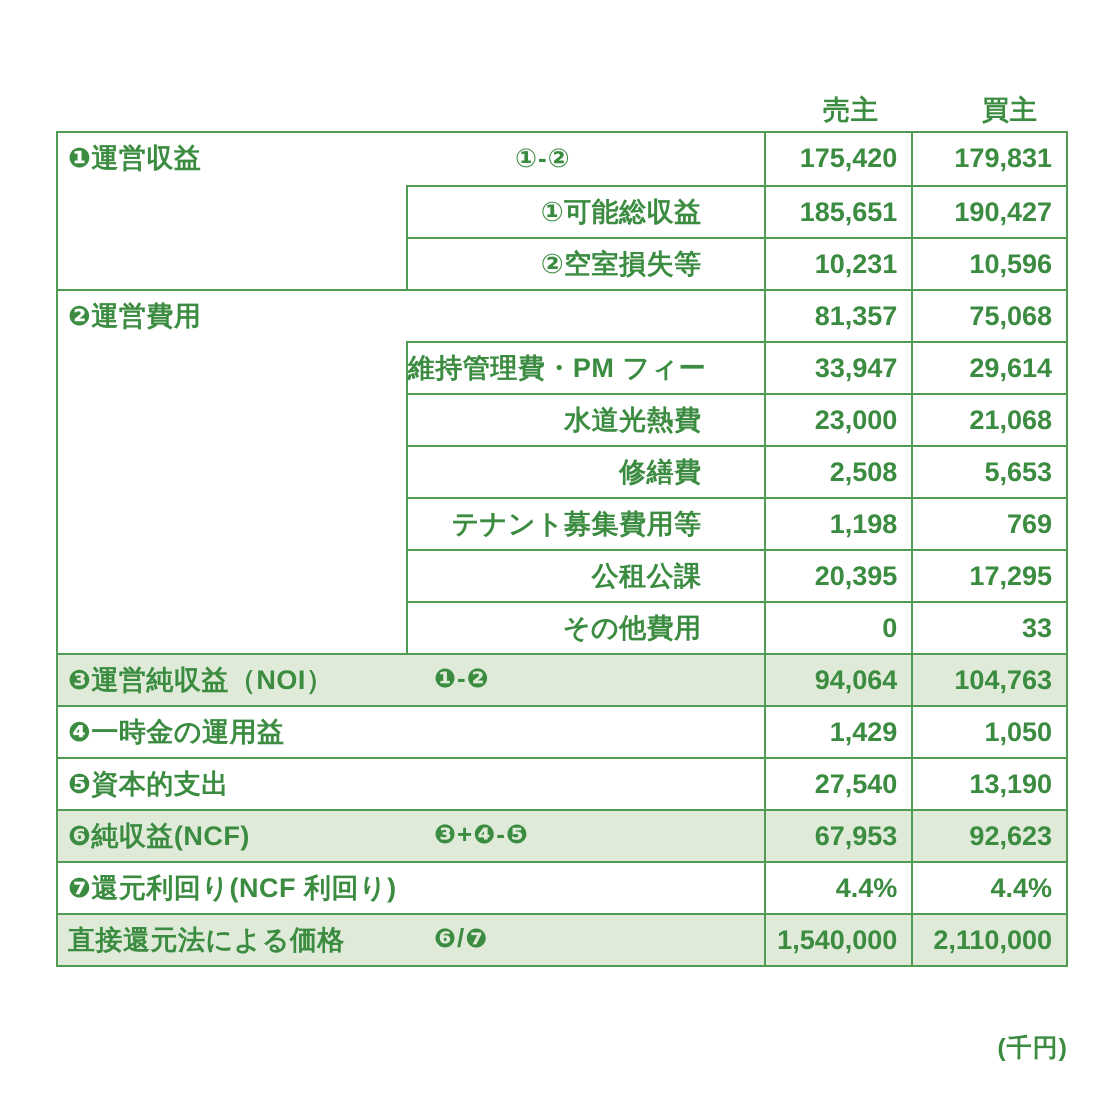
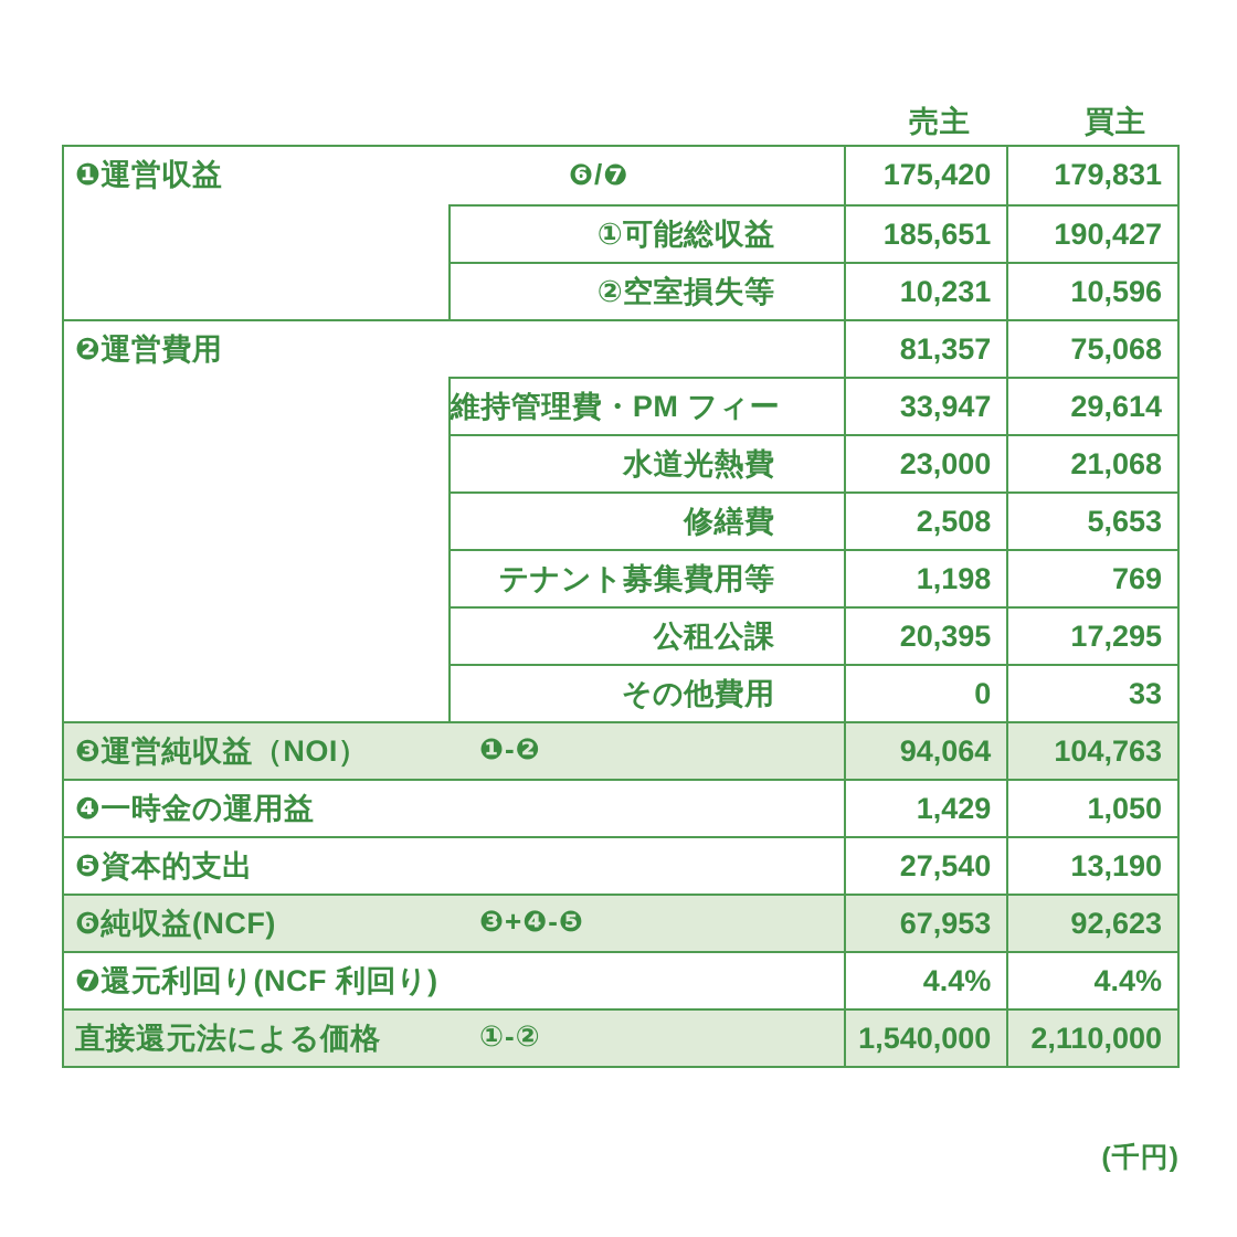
  売主
  買主
  ❶運営収益
- ①-②
+ ❻/❼
  175,420
  179,831
  ①可能総収益
  185,651
  190,427
  ②空室損失等
  10,231
  10,596
  ❷運営費用
  81,357
  75,068
  維持管理費・PM フィー
  33,947
  29,614
  水道光熱費
  23,000
  21,068
  修繕費
  2,508
  5,653
  テナント募集費用等
  1,198
  769
  公租公課
  20,395
  17,295
  その他費用
  0
  33
  ❸運営純収益（NOI）
  ❶-❷
  94,064
  104,763
  ❹一時金の運用益
  1,429
  1,050
  ❺資本的支出
  27,540
  13,190
  ❻純収益(NCF)
  ❸+❹-❺
  67,953
  92,623
  ❼還元利回り(NCF 利回り)
  4.4%
  4.4%
  直接還元法による価格
- ❻/❼
+ ①-②
  1,540,000
  2,110,000
  (千円)
